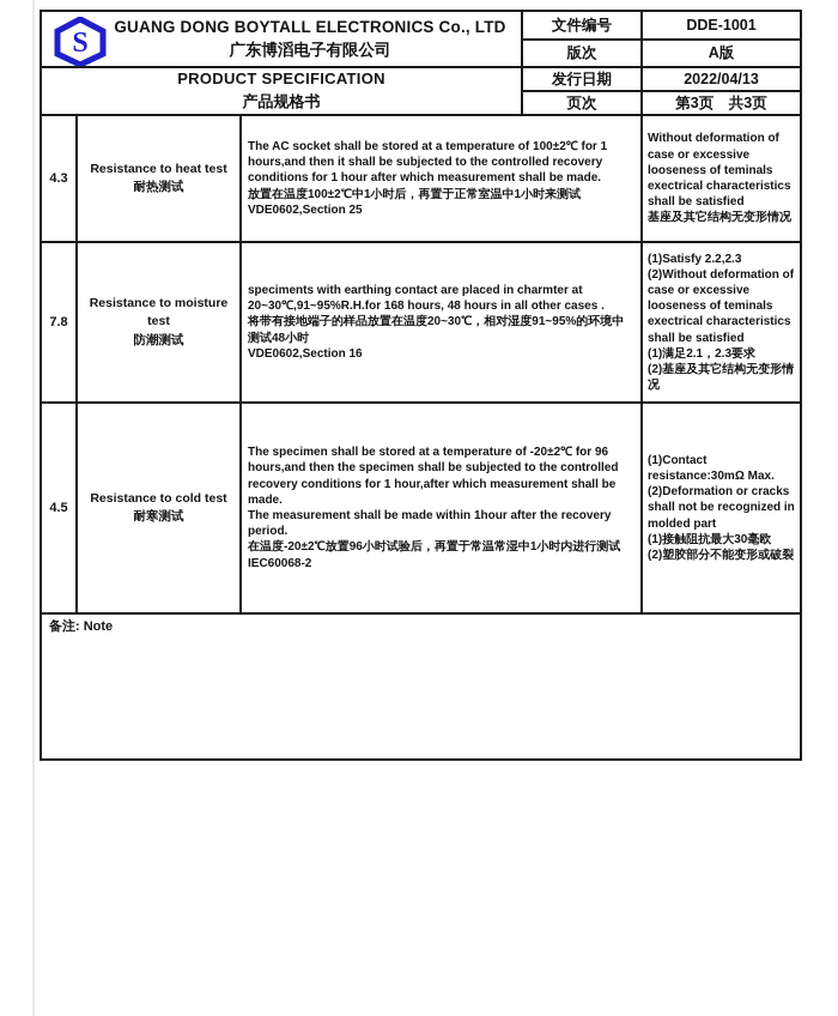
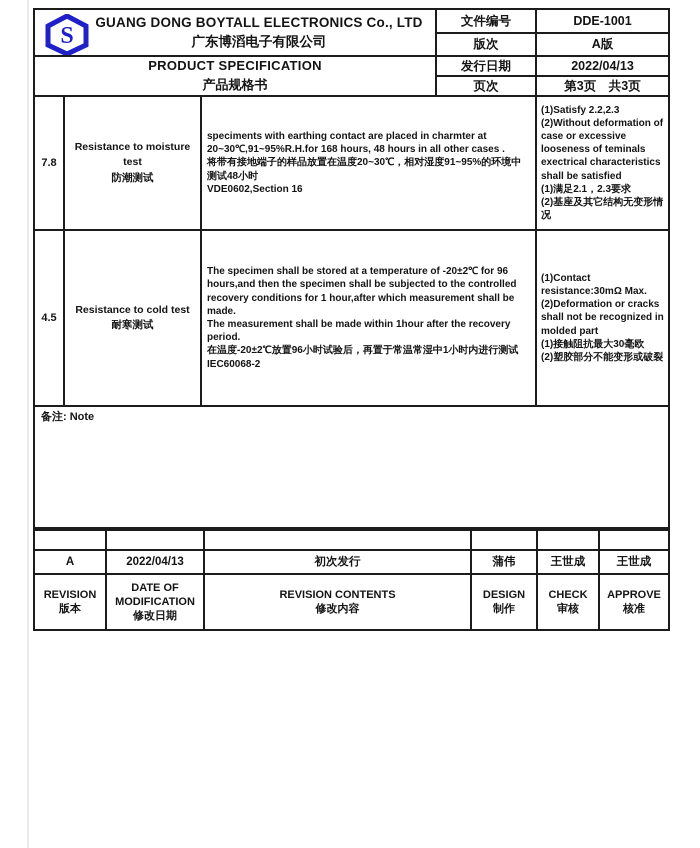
  S GUANG DONG BOYTALL ELECTRONICS Co., LTD 广东博滔电子有限公司	文件编号	DDE-1001
  版次	A版
  PRODUCT SPECIFICATION 产品规格书	发行日期	2022/04/13
  页次	第3页 共3页
- 4.3	Resistance to heat test 耐热测试	The AC socket shall be stored at a temperature of 100±2℃ for 1 hours,and then it shall be subjected to the controlled recovery conditions for 1 hour after which measurement shall be made. 放置在温度100±2℃中1小时后，再置于正常室温中1小时来测试 VDE0602,Section 25	Without deformation of case or excessive looseness of teminals exectrical characteristics shall be satisfied 基座及其它结构无变形情况
  7.8	Resistance to moisture test 防潮测试	speciments with earthing contact are placed in charmter at 20~30℃,91~95%R.H.for 168 hours, 48 hours in all other cases . 将带有接地端子的样品放置在温度20~30℃，相对湿度91~95%的环境中测试48小时 VDE0602,Section 16	(1)Satisfy 2.2,2.3 (2)Without deformation of case or excessive looseness of teminals exectrical characteristics shall be satisfied (1)满足2.1，2.3要求 (2)基座及其它结构无变形情况
  4.5	Resistance to cold test 耐寒测试	The specimen shall be stored at a temperature of -20±2℃ for 96 hours,and then the specimen shall be subjected to the controlled recovery conditions for 1 hour,after which measurement shall be made. The measurement shall be made within 1hour after the recovery period. 在温度-20±2℃放置96小时试验后，再置于常温常湿中1小时内进行测试 IEC60068-2	(1)Contact resistance:30mΩ Max. (2)Deformation or cracks shall not be recognized in molded part (1)接触阻抗最大30毫欧 (2)塑胶部分不能变形或破裂
  备注: Note
+ A	2022/04/13	初次发行	蒲伟	王世成	王世成
+ REVISION 版本	DATE OF MODIFICATION 修改日期	REVISION CONTENTS 修改内容	DESIGN 制作	CHECK 审核	APPROVE 核准
